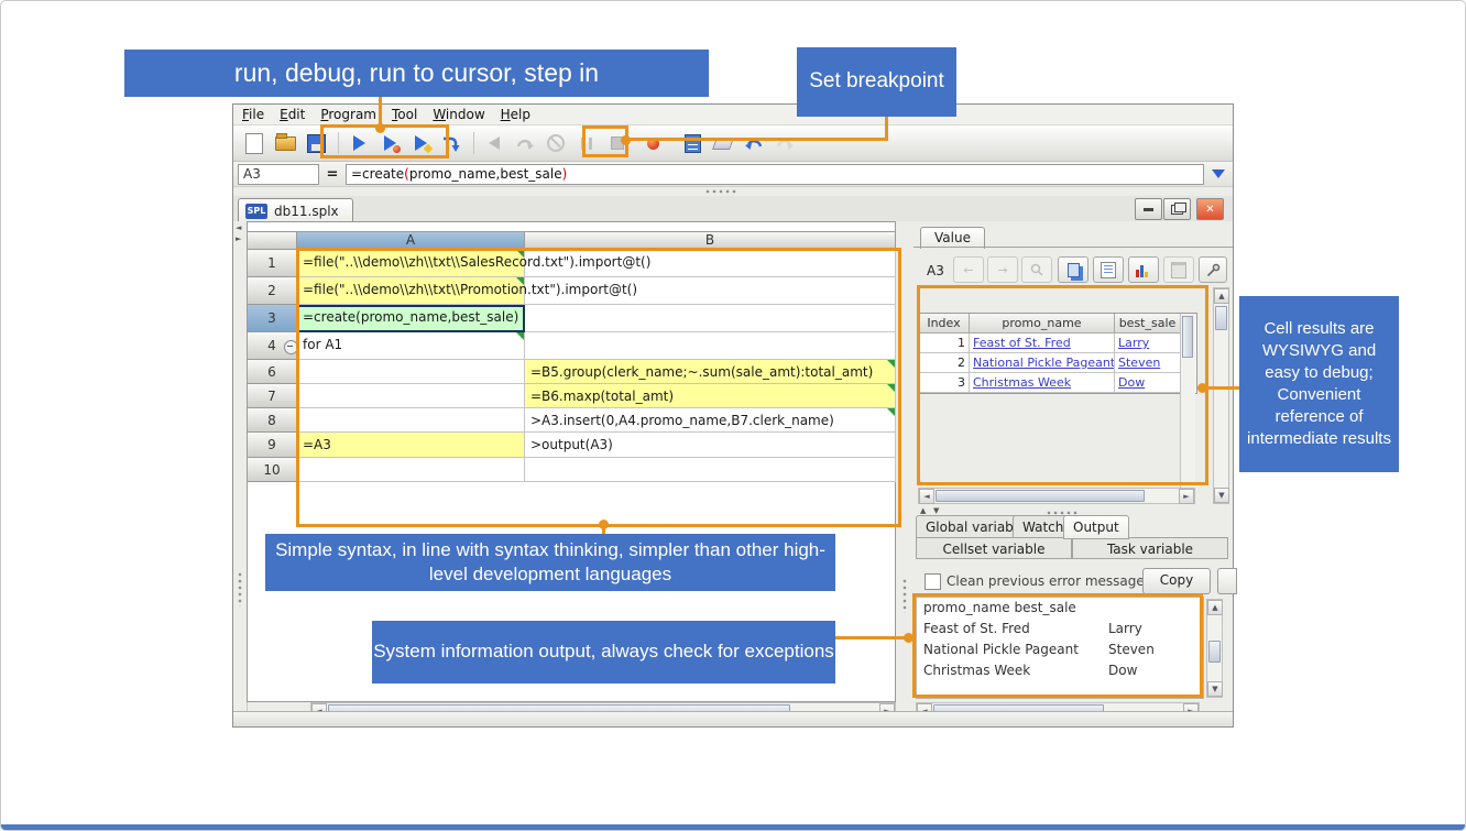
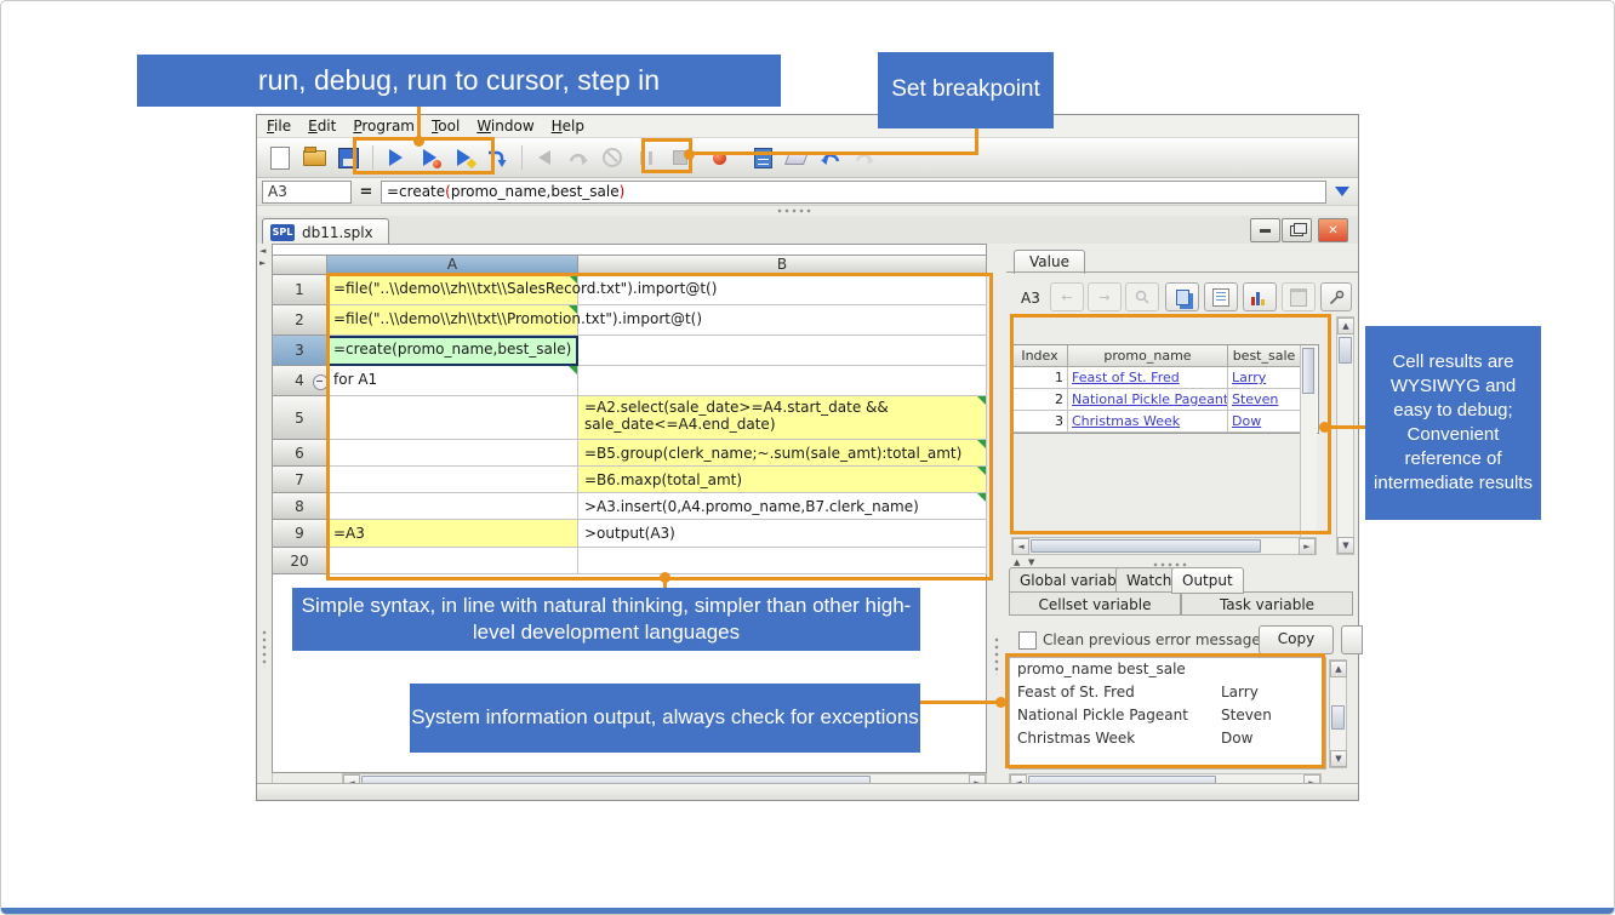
  run, debug, run to cursor, step in
  Set breakpoint
- Simple syntax, in line with syntax thinking, simpler than other high-level development languages
+ Simple syntax, in line with natural thinking, simpler than other high-level development languages
  System information output, always check for exceptions
  Cell results are WYSIWYG and easy to debug; Convenient reference of intermediate results
  File
  Edit
  Program
  Tool
  Window
  Help
  A3
  =
  =create(promo_name,best_sale)
  SPL
  db11.splx
  ✕
  ◄
  ►
  A
  B
  1
  =file("..\\demo\\zh\\txt\\SalesRecord.txt").import@t()
  2
  =file("..\\demo\\zh\\txt\\Promotion.txt").import@t()
  3
  =create(promo_name,best_sale)
  4
  for A1
+ 5
+ =A2.select(sale_date>=A4.start_date &&
+ sale_date<=A4.end_date)
  6
  =B5.group(clerk_name;~.sum(sale_amt):total_amt)
  7
  =B6.maxp(total_amt)
  8
  >A3.insert(0,A4.promo_name,B7.clerk_name)
  9
  =A3
  >output(A3)
- 10
+ 20
  Value
  A3
  ←
  →
  Index
  promo_name
  best_sale
  1
  Feast of St. Fred
  Larry
  2
  National Pickle Pageant
  Steven
  3
  Christmas Week
  Dow
  ◄
  ►
  ▲
  ▼
  ▲
  ▼
  Global variab
  Watch
  Output
  Cellset variable
  Task variable
  Clean previous error message
  Copy
  promo_name best_sale
  Feast of St. Fred Larry
  National Pickle Pageant Steven
  Christmas Week Dow
  ▲
  ▼
